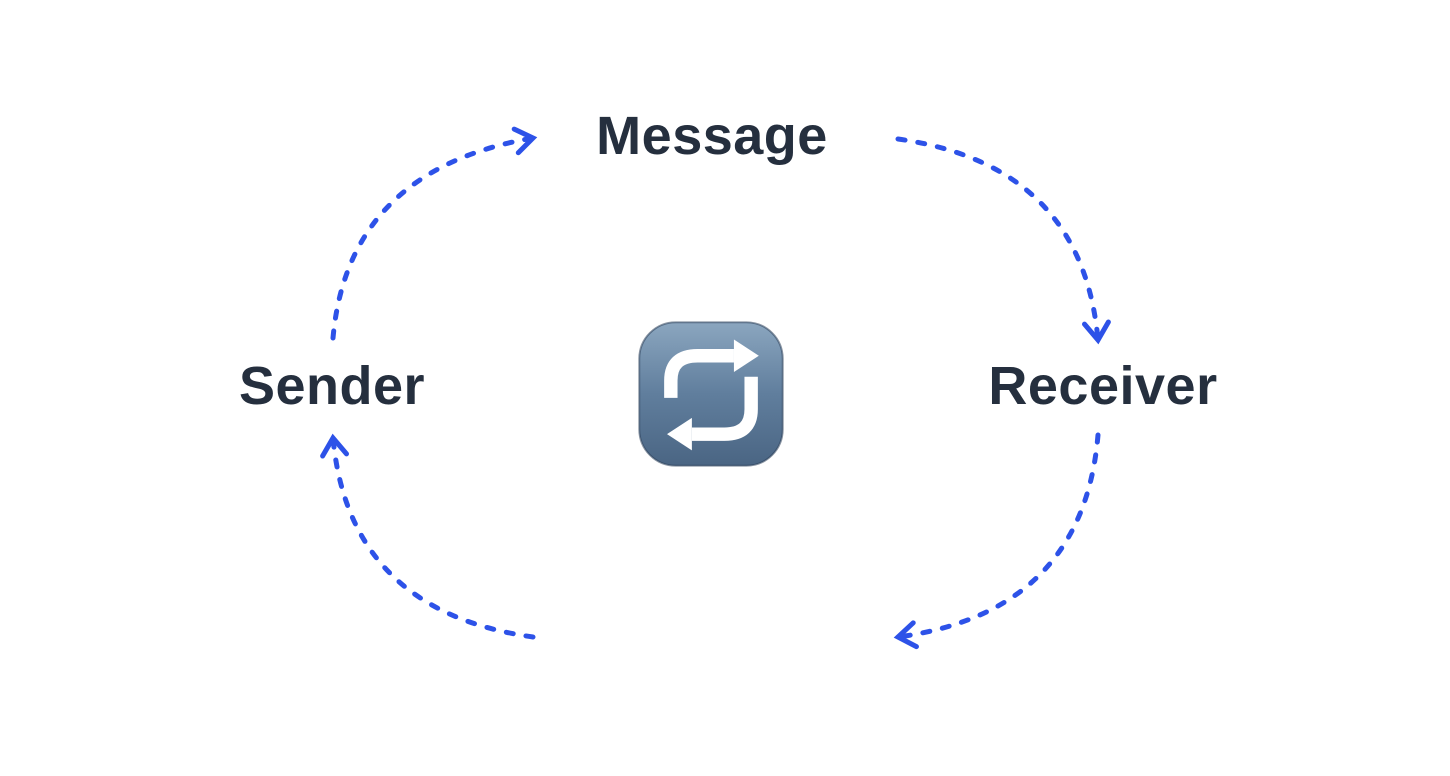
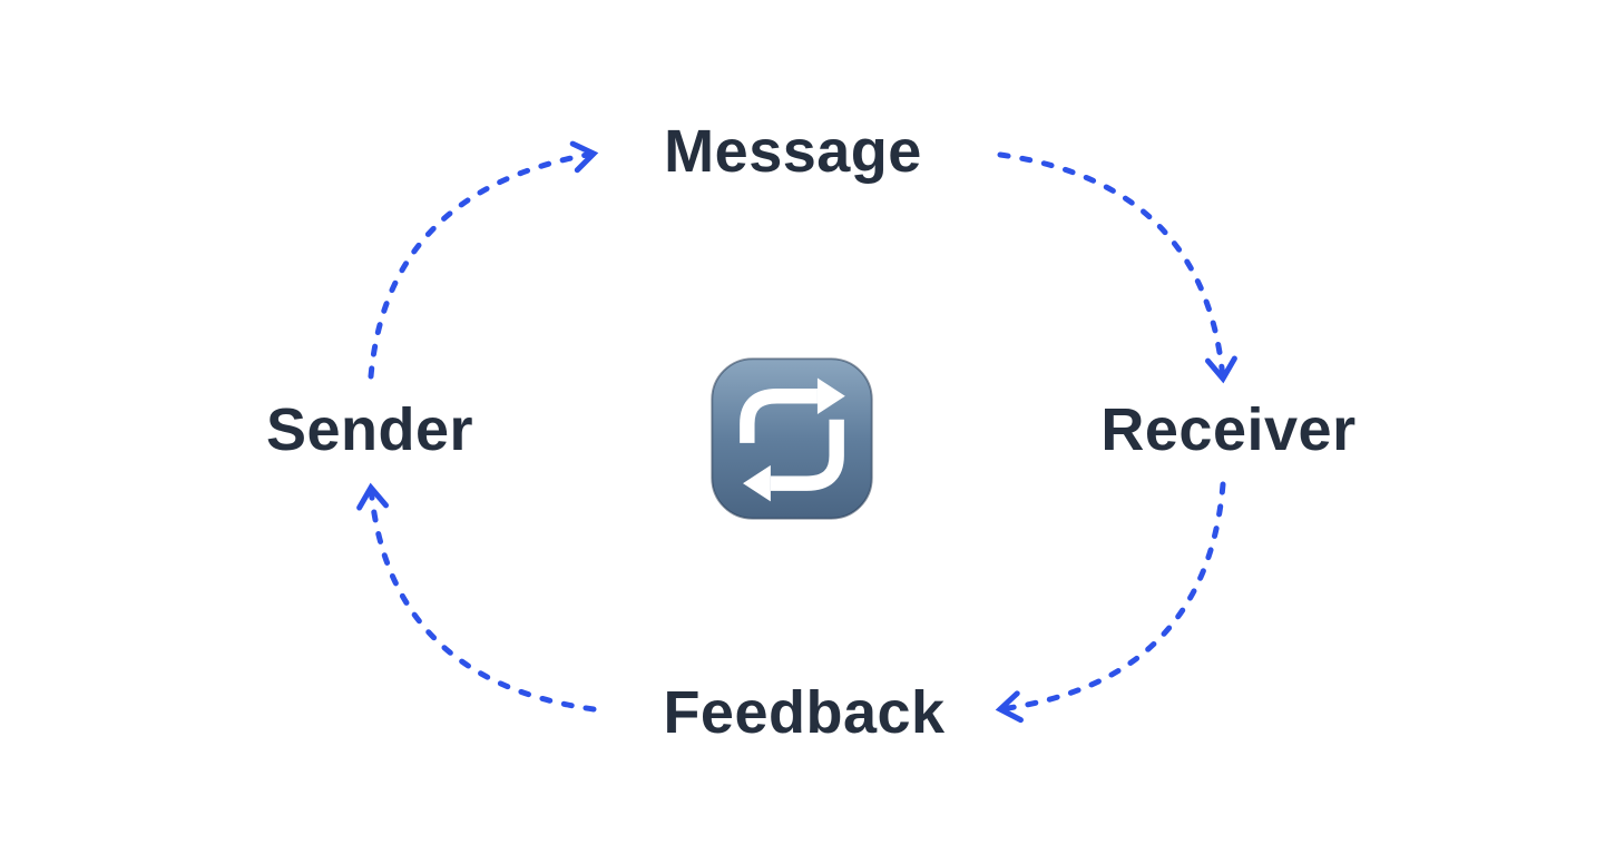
  Message
  Receiver
+ Feedback
  Sender
